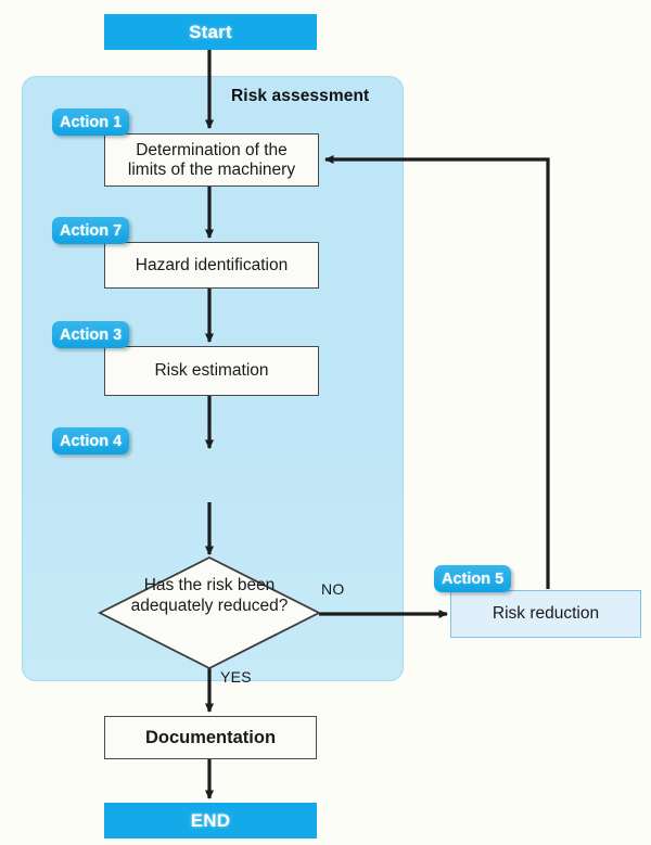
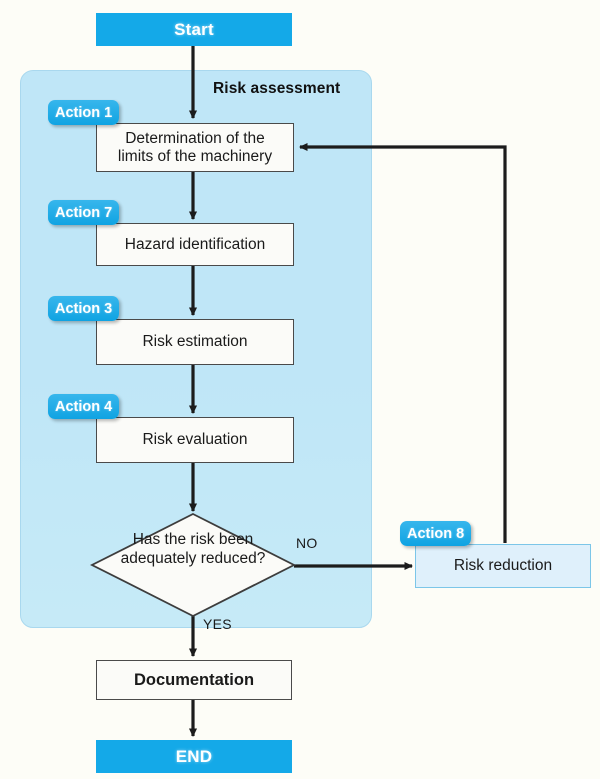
  Risk assessment
  Start
  Action 1
  Determination of the
  limits of the machinery
  Action 7
  Hazard identification
  Action 3
  Risk estimation
  Action 4
+ Risk evaluation
  Has the risk been
  adequately reduced?
  NO
  YES
- Action 5
+ Action 8
  Risk reduction
  Documentation
  END
